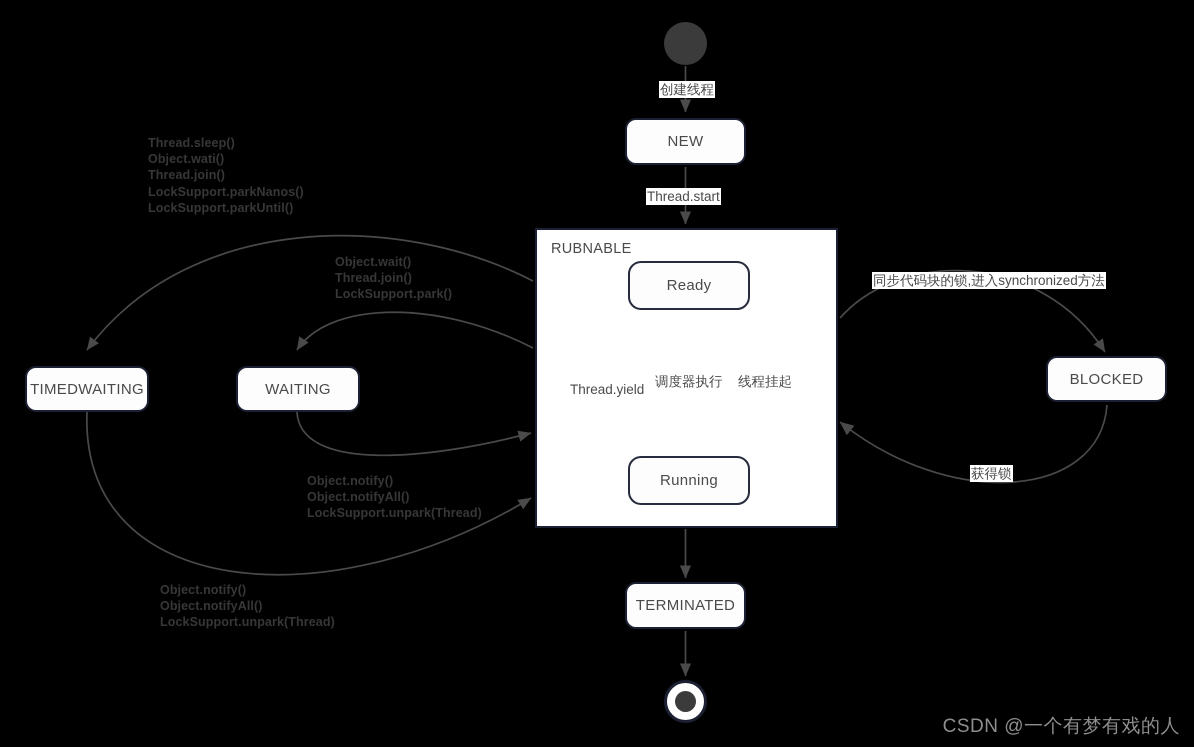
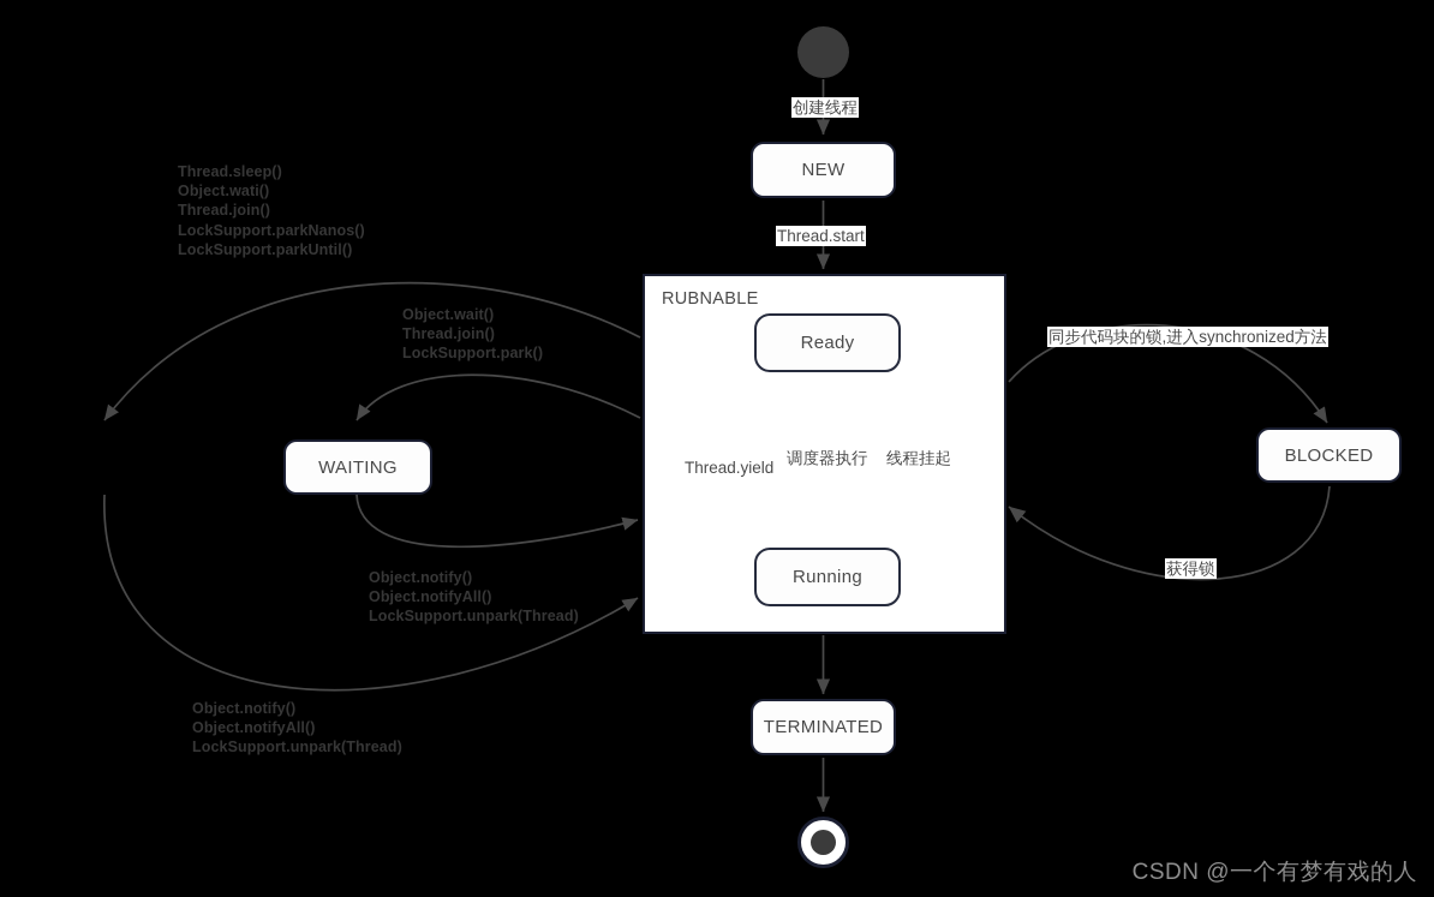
  NEW
  RUBNABLE
  Ready
  Running
- TIMEDWAITING
  WAITING
  BLOCKED
  TERMINATED
  创建线程
  Thread.start
  同步代码块的锁,进入synchronized方法
  获得锁
  调度器执行
  Thread.yield
  线程挂起
  Thread.sleep()
  Object.wati()
  Thread.join()
  LockSupport.parkNanos()
  LockSupport.parkUntil()
  Object.wait()
  Thread.join()
  LockSupport.park()
  Object.notify()
  Object.notifyAll()
  LockSupport.unpark(Thread)
  Object.notify()
  Object.notifyAll()
  LockSupport.unpark(Thread)
  CSDN @一个有梦有戏的人
